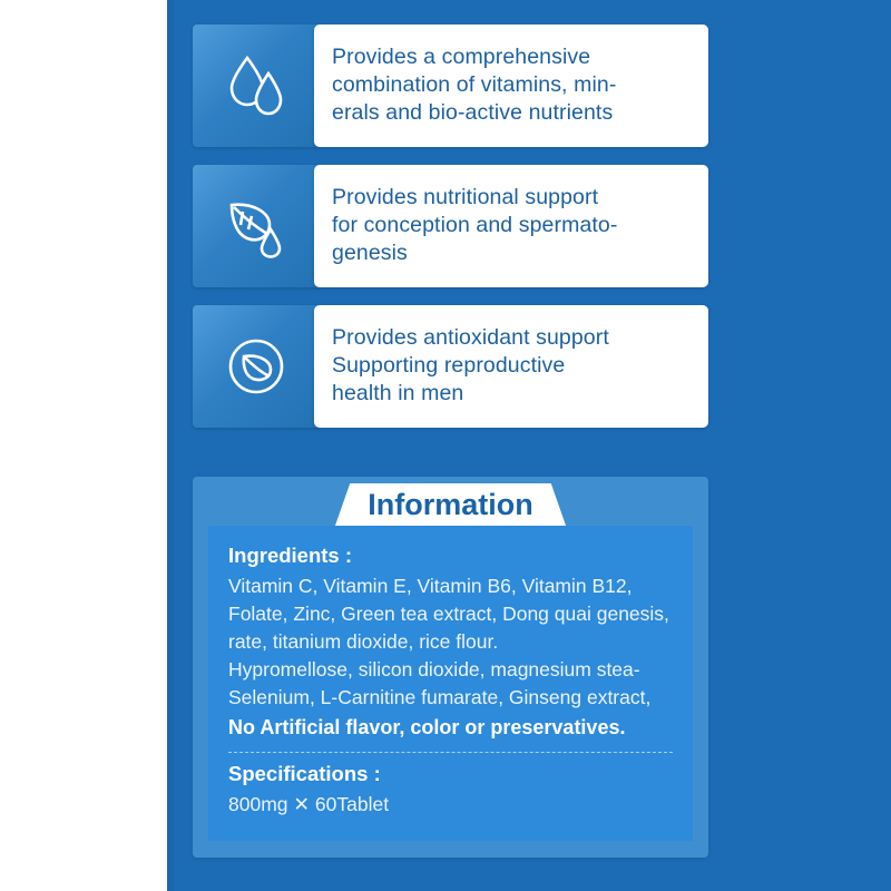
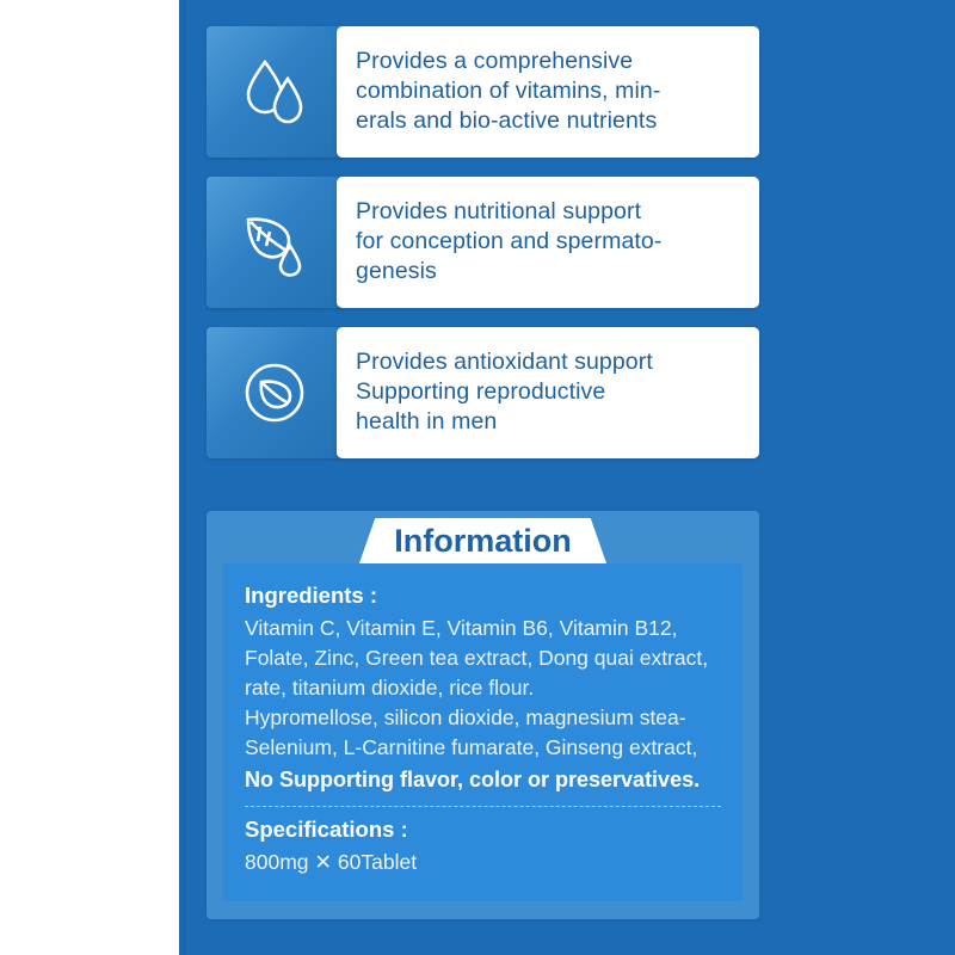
  Provides a comprehensive
  combination of vitamins, min-
  erals and bio-active nutrients
  Provides nutritional support
  for conception and spermato-
  genesis
  Provides antioxidant support
  Supporting reproductive
  health in men
  Information
  Ingredients :
  Vitamin C, Vitamin E, Vitamin B6, Vitamin B12,
- Folate, Zinc, Green tea extract, Dong quai genesis,
+ Folate, Zinc, Green tea extract, Dong quai extract,
  rate, titanium dioxide, rice flour.
  Hypromellose, silicon dioxide, magnesium stea-
  Selenium, L-Carnitine fumarate, Ginseng extract,
- No Artificial flavor, color or preservatives.
+ No Supporting flavor, color or preservatives.
  Specifications :
  800mg ✕ 60Tablet
